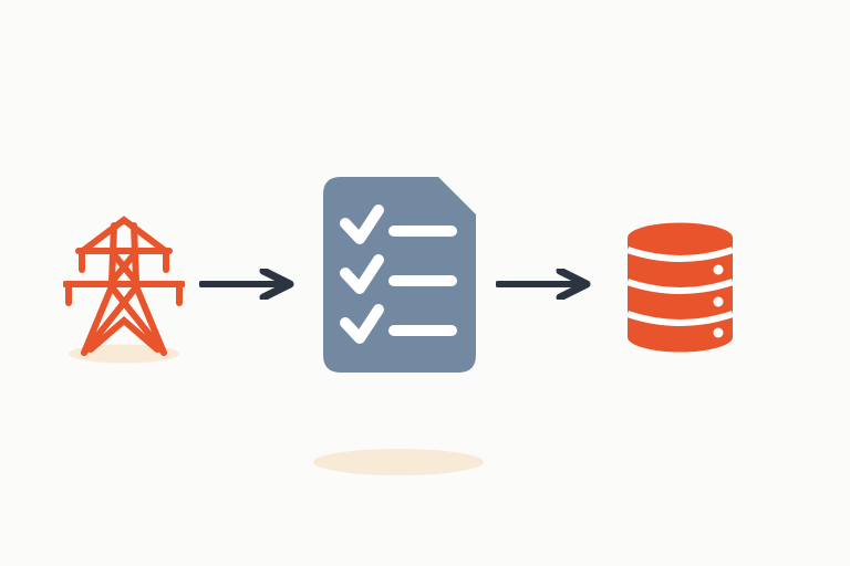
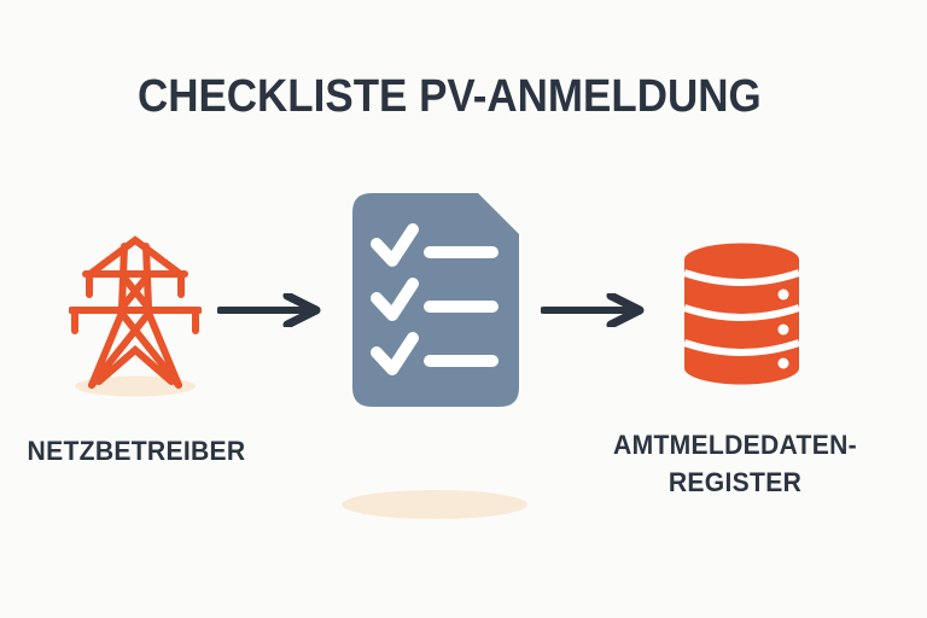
+ CHECKLISTE PV-ANMELDUNG
+ NETZBETREIBER
+ AMTMELDEDATEN-
+ REGISTER
